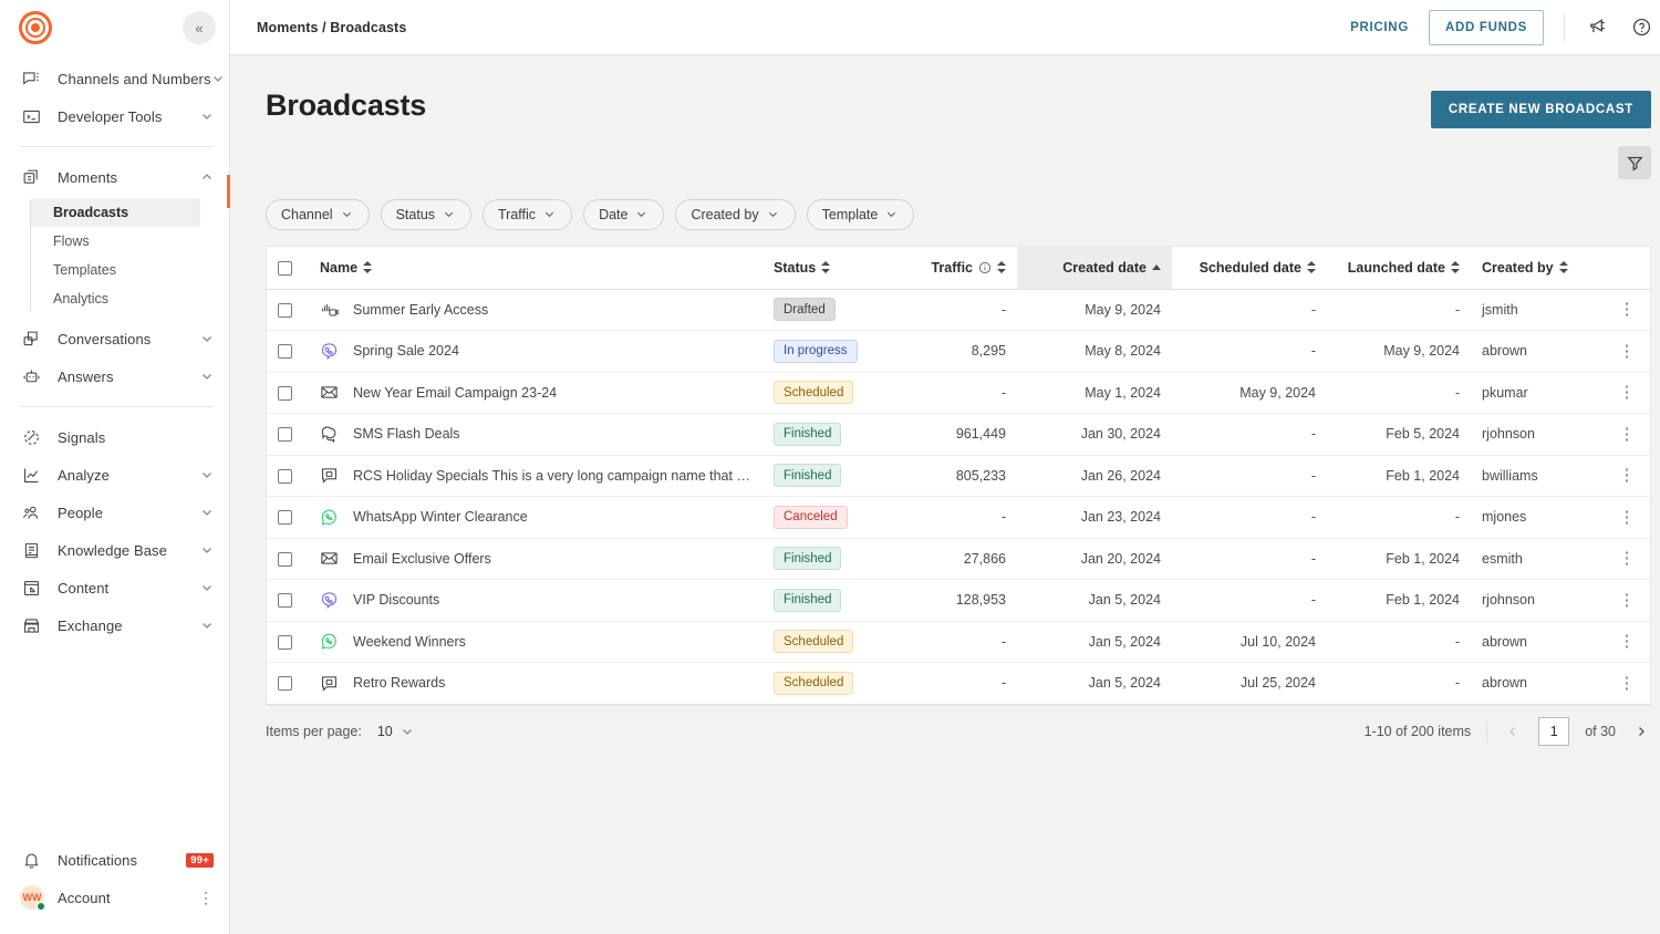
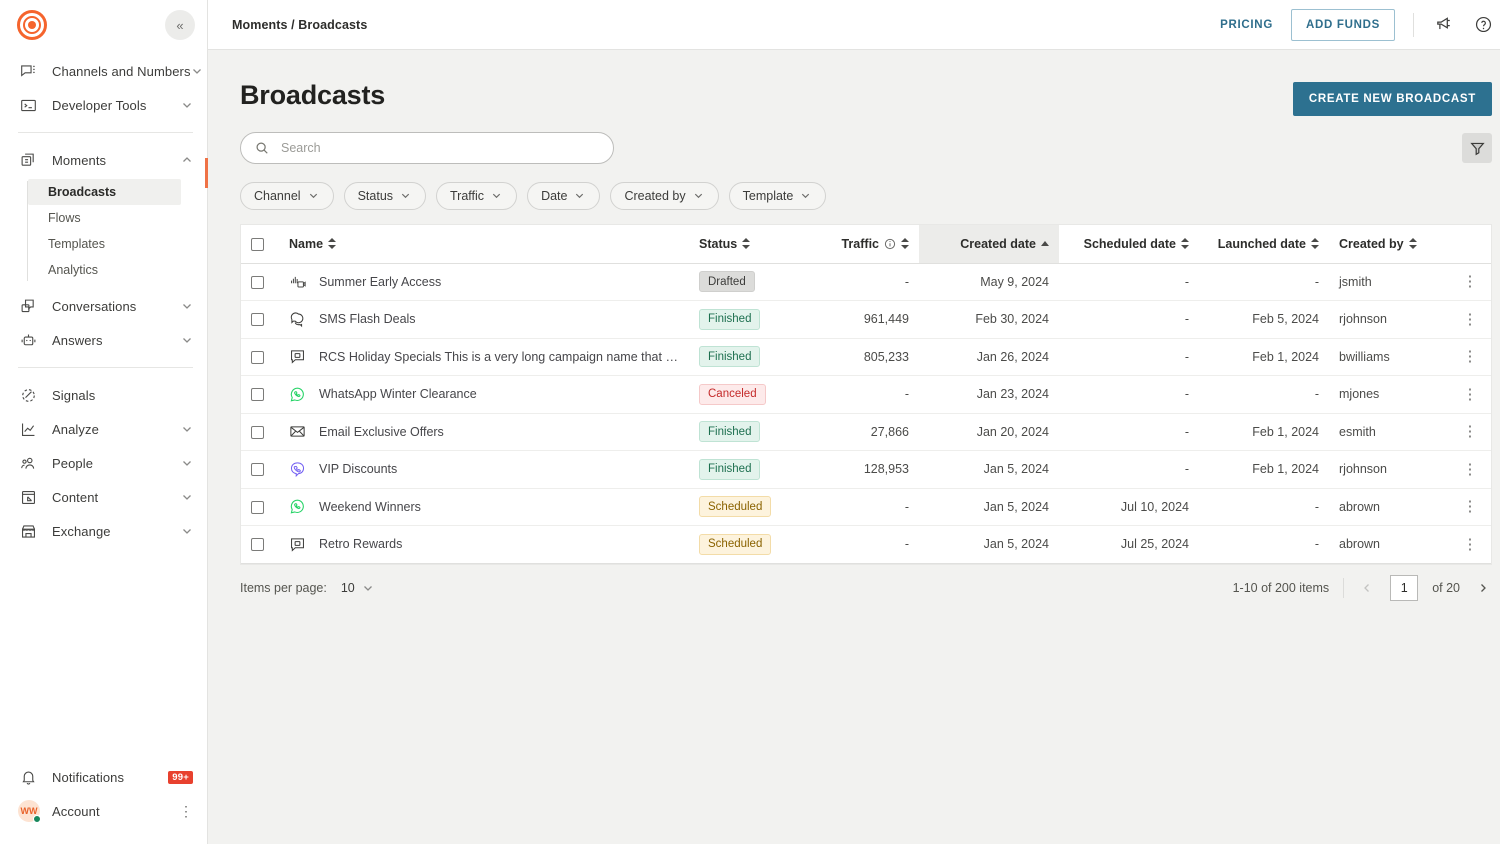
  «
  Channels and Numbers
  Developer Tools
  Moments
  Broadcasts
  Flows
  Templates
  Analytics
  Conversations
  Answers
  Signals
  Analyze
  People
- Knowledge Base
  Content
  Exchange
  Notifications
  99+
  WW
  Account
  ⋮
  Moments / Broadcasts
  PRICING
  ADD FUNDS
  Broadcasts
  CREATE NEW BROADCAST
+ Search
  Channel
  Status
  Traffic
  Date
  Created by
  Template
  	Name	Status	Traffic	Created date	Scheduled date	Launched date	Created by
  	Summer Early Access	Drafted	-	May 9, 2024	-	-	jsmith	⋮
- 	Spring Sale 2024	In progress	8,295	May 8, 2024	-	May 9, 2024	abrown	⋮
- 	New Year Email Campaign 23-24	Scheduled	-	May 1, 2024	May 9, 2024	-	pkumar	⋮
- 	SMS Flash Deals	Finished	961,449	Jan 30, 2024	-	Feb 5, 2024	rjohnson	⋮
+ 	SMS Flash Deals	Finished	961,449	Feb 30, 2024	-	Feb 5, 2024	rjohnson	⋮
  	RCS Holiday Specials This is a very long campaign name that wo	Finished	805,233	Jan 26, 2024	-	Feb 1, 2024	bwilliams	⋮
  	WhatsApp Winter Clearance	Canceled	-	Jan 23, 2024	-	-	mjones	⋮
  	Email Exclusive Offers	Finished	27,866	Jan 20, 2024	-	Feb 1, 2024	esmith	⋮
  	VIP Discounts	Finished	128,953	Jan 5, 2024	-	Feb 1, 2024	rjohnson	⋮
  	Weekend Winners	Scheduled	-	Jan 5, 2024	Jul 10, 2024	-	abrown	⋮
  	Retro Rewards	Scheduled	-	Jan 5, 2024	Jul 25, 2024	-	abrown	⋮
  Items per page:
  10
  1-10 of 200 items
  1
- of 30
+ of 20
